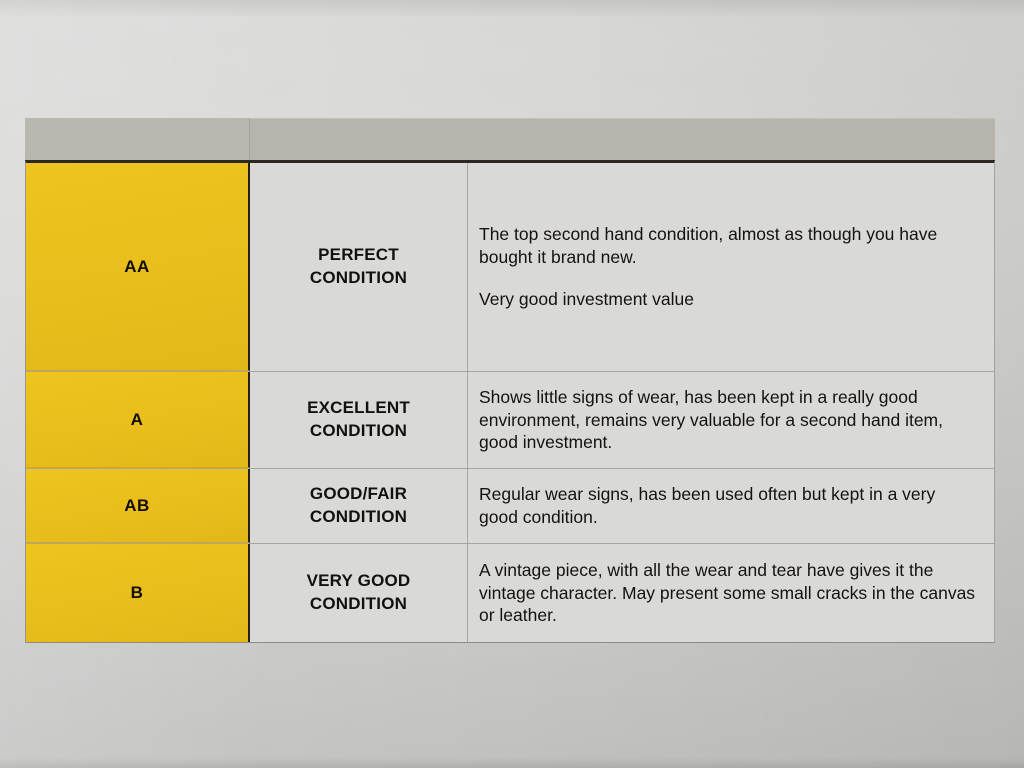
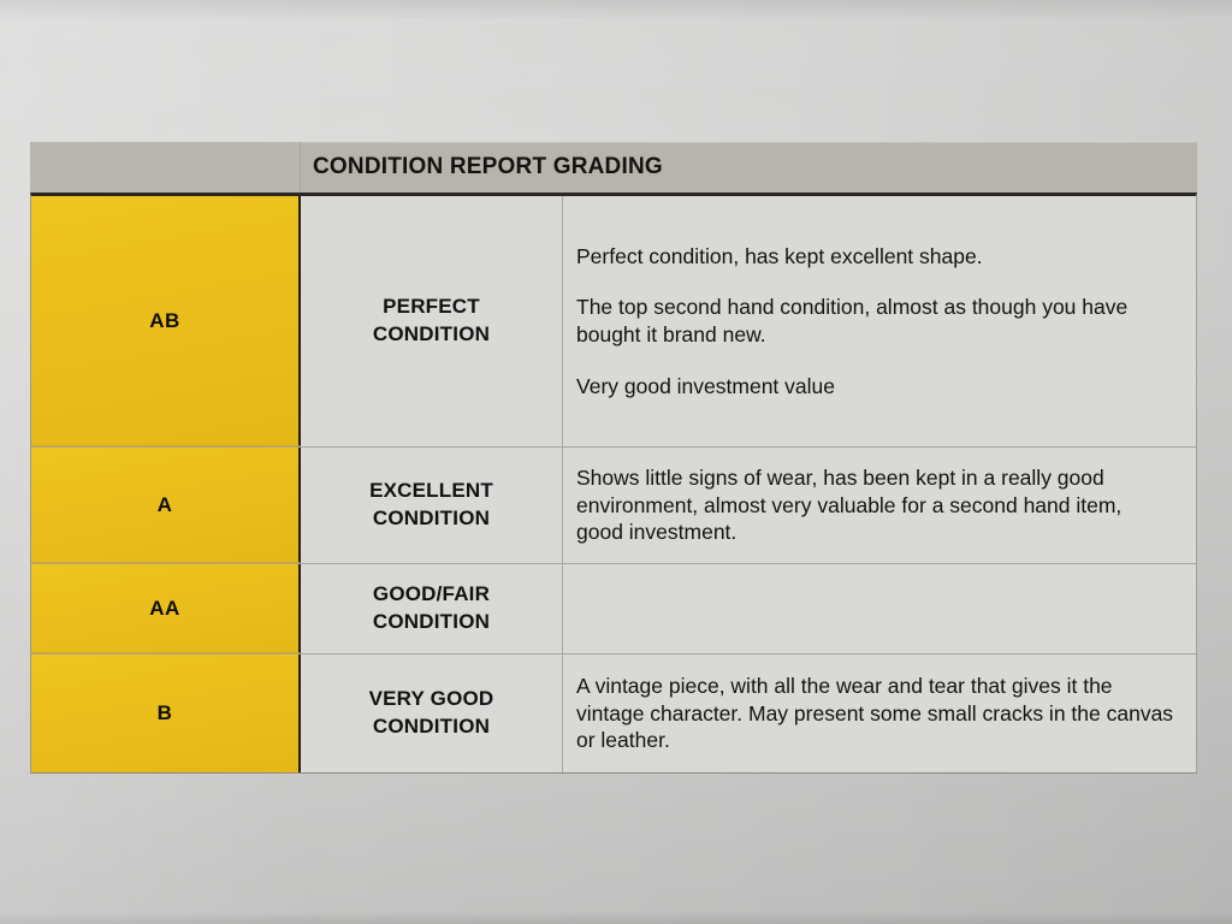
+ CONDITION REPORT GRADING
- AA
+ AB
  PERFECT
  CONDITION
+ Perfect condition, has kept excellent shape.
  The top second hand condition, almost as though you have bought it brand new.
  Very good investment value
  A
  EXCELLENT
  CONDITION
- Shows little signs of wear, has been kept in a really good environment, remains very valuable for a second hand item, good investment.
+ Shows little signs of wear, has been kept in a really good environment, almost very valuable for a second hand item, good investment.
- AB
+ AA
  GOOD/FAIR
  CONDITION
- Regular wear signs, has been used often but kept in a very good condition.
  B
  VERY GOOD
  CONDITION
- A vintage piece, with all the wear and tear have gives it the vintage character. May present some small cracks in the canvas or leather.
+ A vintage piece, with all the wear and tear that gives it the vintage character. May present some small cracks in the canvas or leather.
